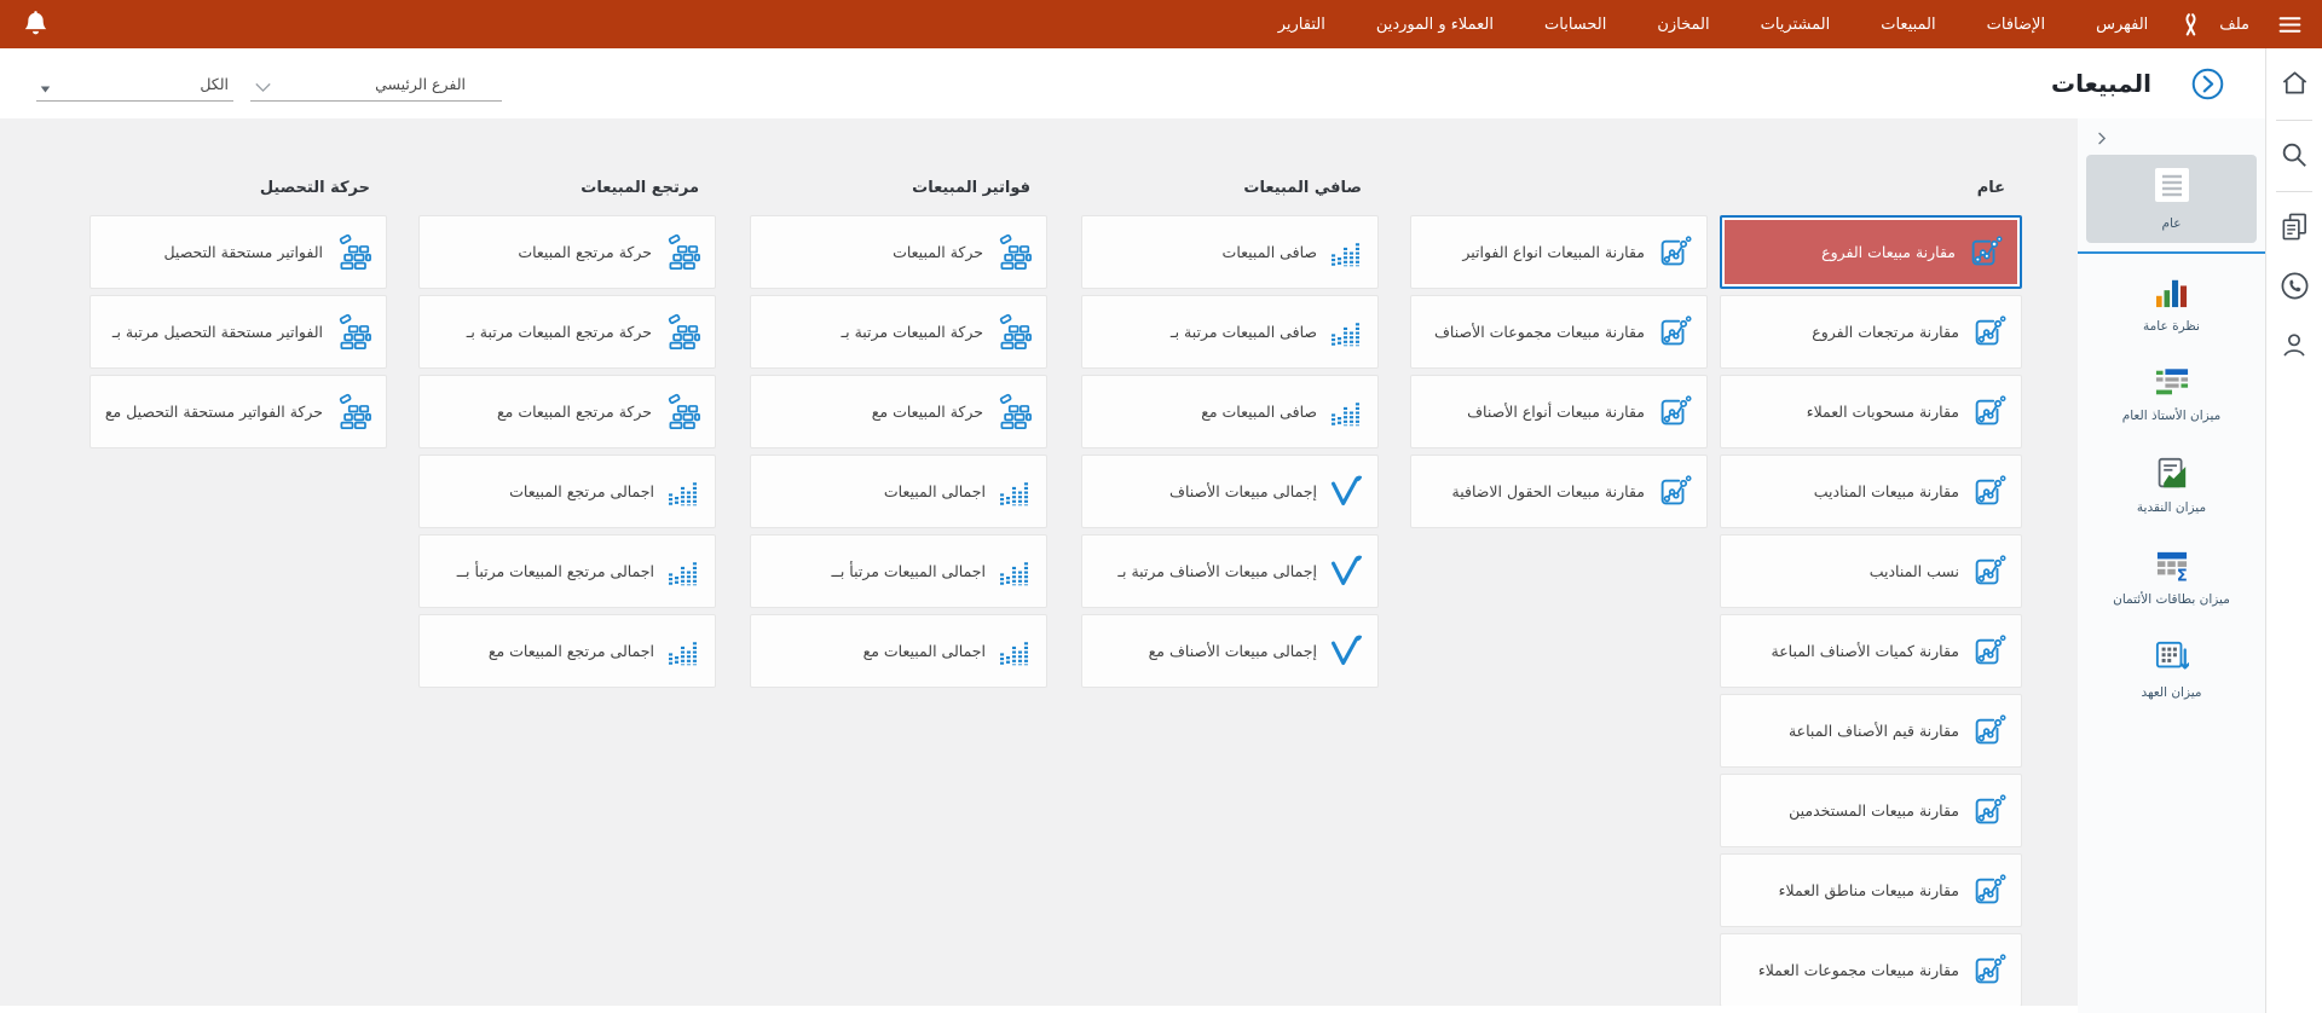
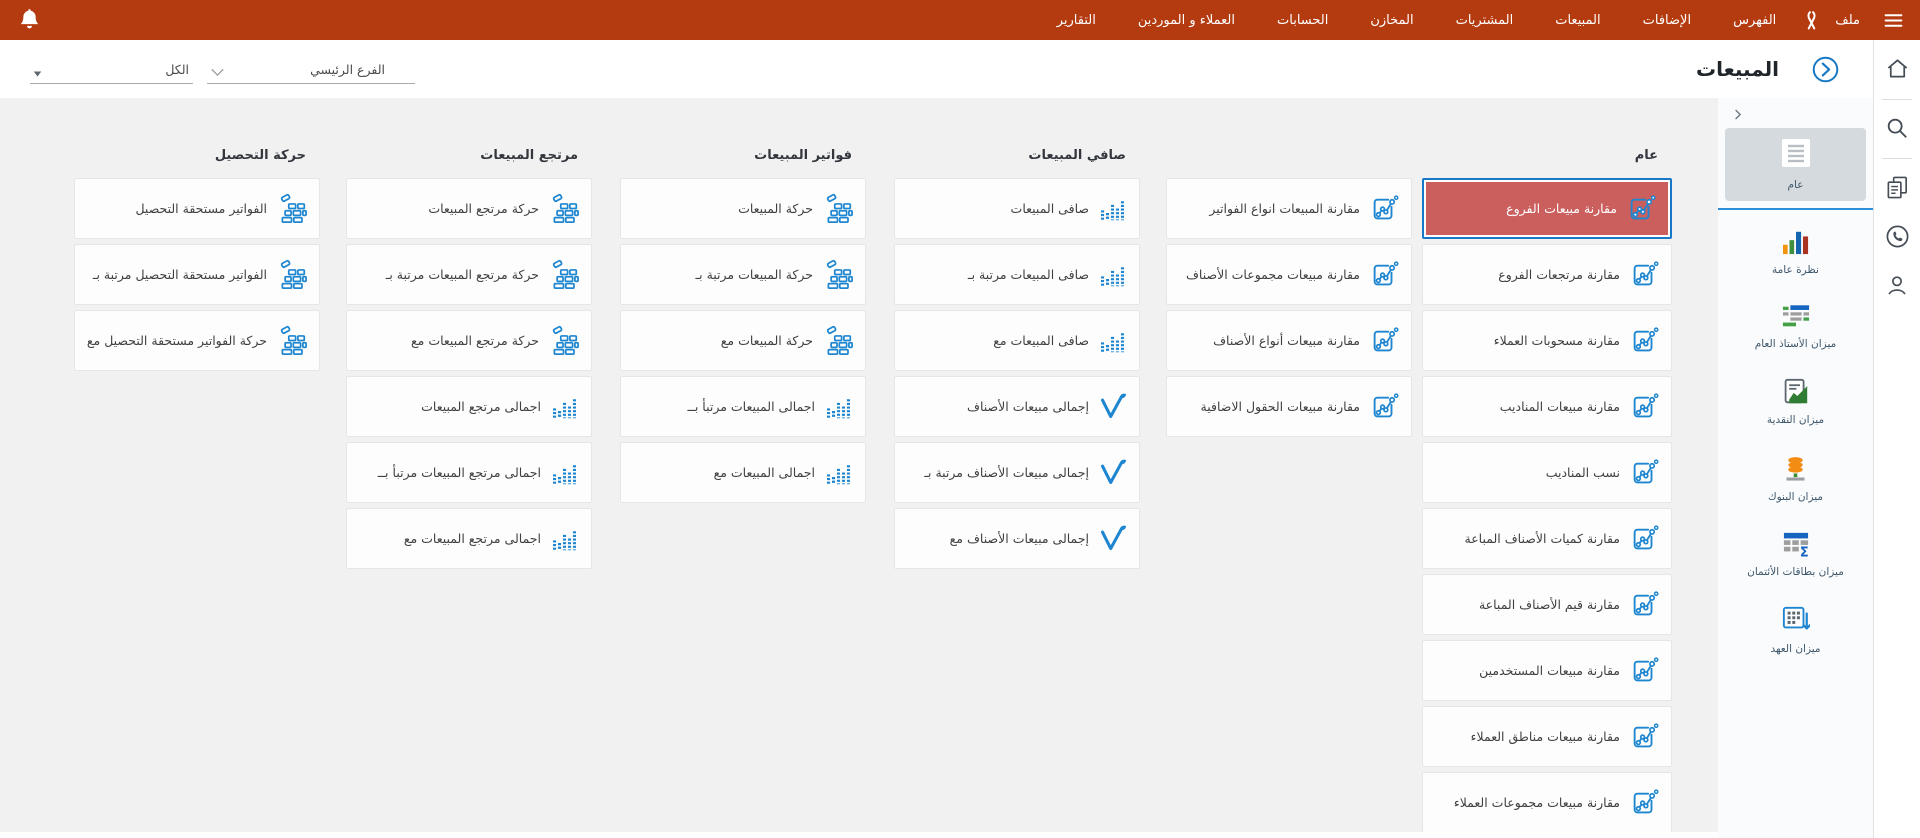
  ملف
  الفهرس
  الإضافات
  المبيعات
  المشتريات
  المخازن
  الحسابات
  العملاء و الموردين
  التقارير
  المبيعات
  الفرع الرئيسي
  الكل
  عام
  نظرة عامة
  ميزان الأستاذ العام
  ميزان النقدية
+ ميزان البنوك
  Σ
  ميزان بطاقات الأئتمان
  ميزان العهد
  عام
  مقارنة مبيعات الفروع
  مقارنة مرتجعات الفروع
  مقارنة مسحوبات العملاء
  مقارنة مبيعات المناديب
  نسب المناديب
  مقارنة كميات الأصناف المباعة
  مقارنة قيم الأصناف المباعة
  مقارنة مبيعات المستخدمين
  مقارنة مبيعات مناطق العملاء
  مقارنة مبيعات مجموعات العملاء
  مقارنة المبيعات انواع الفواتير
  مقارنة مبيعات مجموعات الأصناف
  مقارنة مبيعات أنواع الأصناف
  مقارنة مبيعات الحقول الاضافية
  صافي المبيعات
  صافى المبيعات
  صافى المبيعات مرتبة بـ
  صافى المبيعات مع
  إجمالى مبيعات الأصناف
  إجمالى مبيعات الأصناف مرتبة بـ
  إجمالى مبيعات الأصناف مع
  فواتير المبيعات
  حركة المبيعات
  حركة المبيعات مرتبة بـ
  حركة المبيعات مع
- اجمالى المبيعات
  اجمالى المبيعات مرتبأ بــ
  اجمالى المبيعات مع
  مرتجع المبيعات
  حركة مرتجع المبيعات
  حركة مرتجع المبيعات مرتبة بـ
  حركة مرتجع المبيعات مع
  اجمالى مرتجع المبيعات
  اجمالى مرتجع المبيعات مرتبأ بــ
  اجمالى مرتجع المبيعات مع
  حركة التحصيل
  الفواتير مستحقة التحصيل
  الفواتير مستحقة التحصيل مرتبة بـ
  حركة الفواتير مستحقة التحصيل مع
